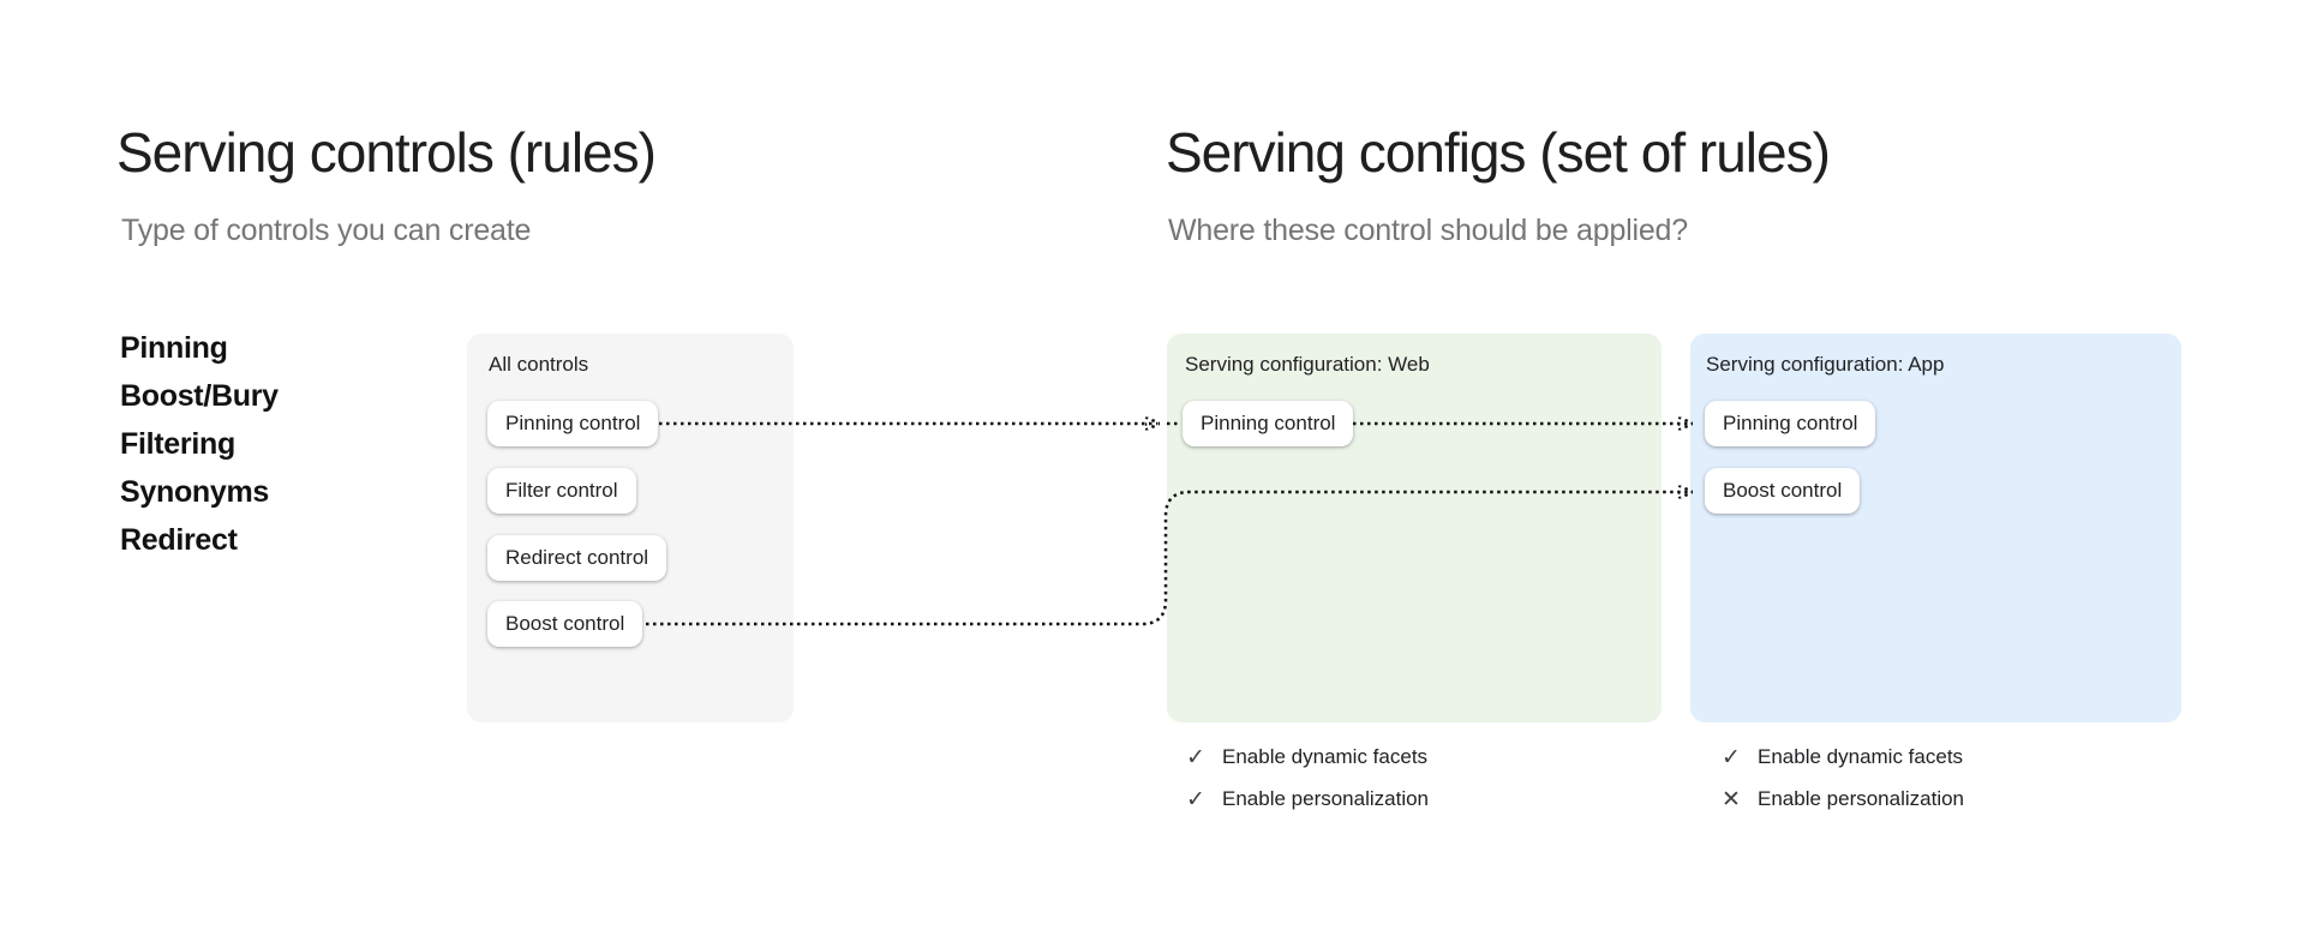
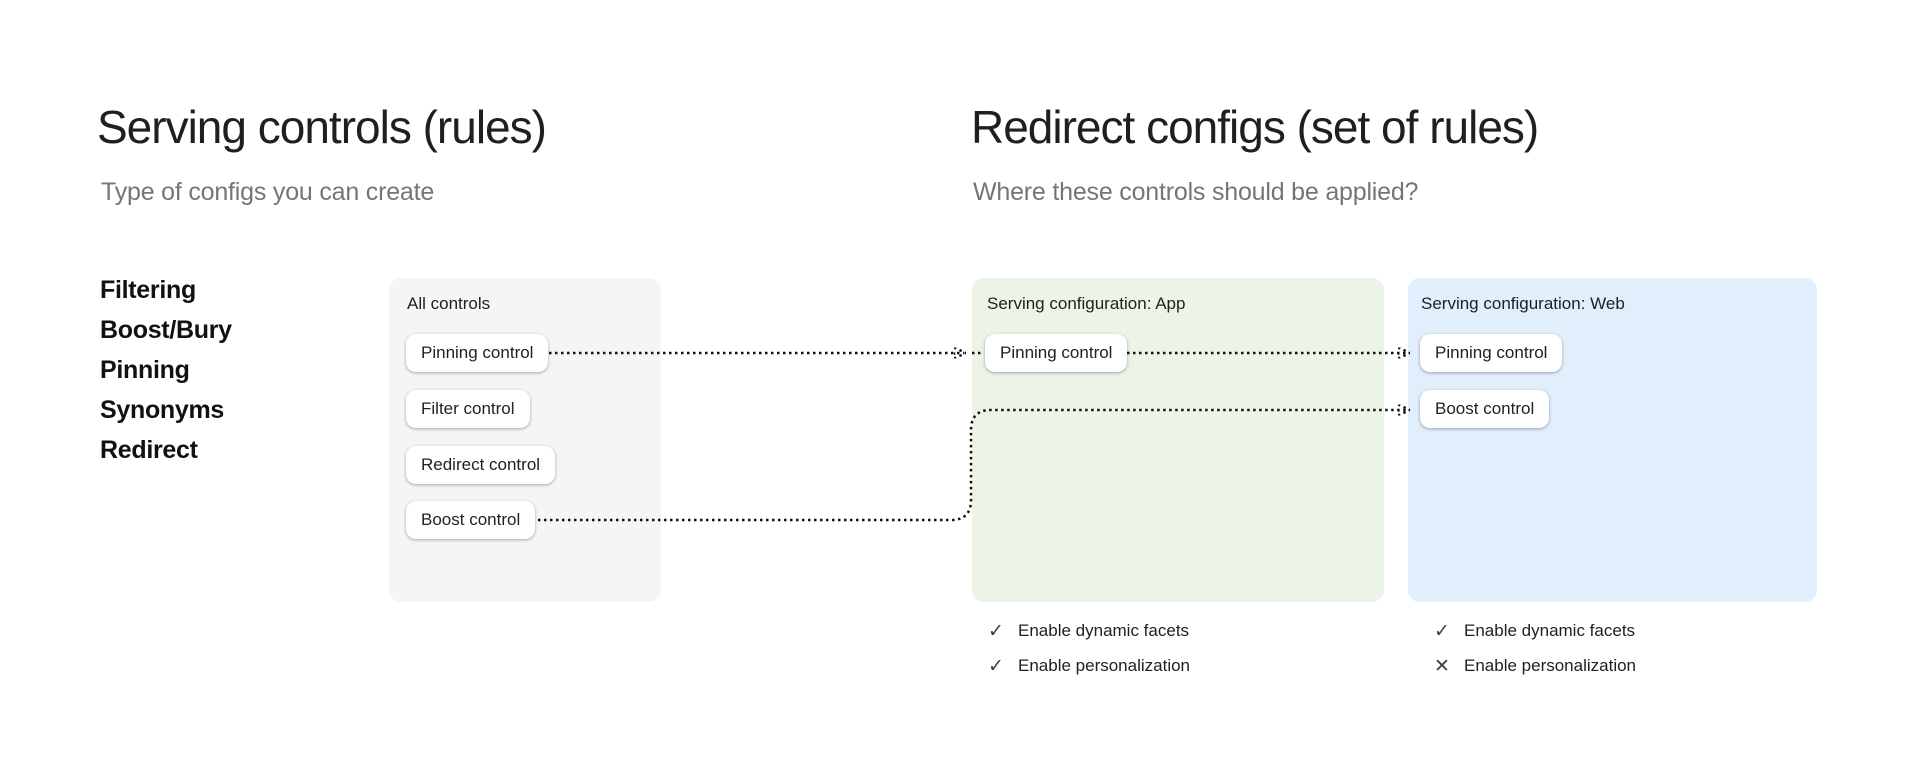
  Serving controls (rules)
- Type of controls you can create
+ Type of configs you can create
- Serving configs (set of rules)
+ Redirect configs (set of rules)
- Where these control should be applied?
+ Where these controls should be applied?
- Pinning
+ Filtering
  Boost/Bury
- Filtering
+ Pinning
  Synonyms
  Redirect
  All controls
  Pinning control
  Filter control
  Redirect control
  Boost control
- Serving configuration: Web
+ Serving configuration: App
  Pinning control
- Serving configuration: App
+ Serving configuration: Web
  Pinning control
  Boost control
  ✓
  Enable dynamic facets
  ✓
  Enable personalization
  ✓
  Enable dynamic facets
  ✕
  Enable personalization
